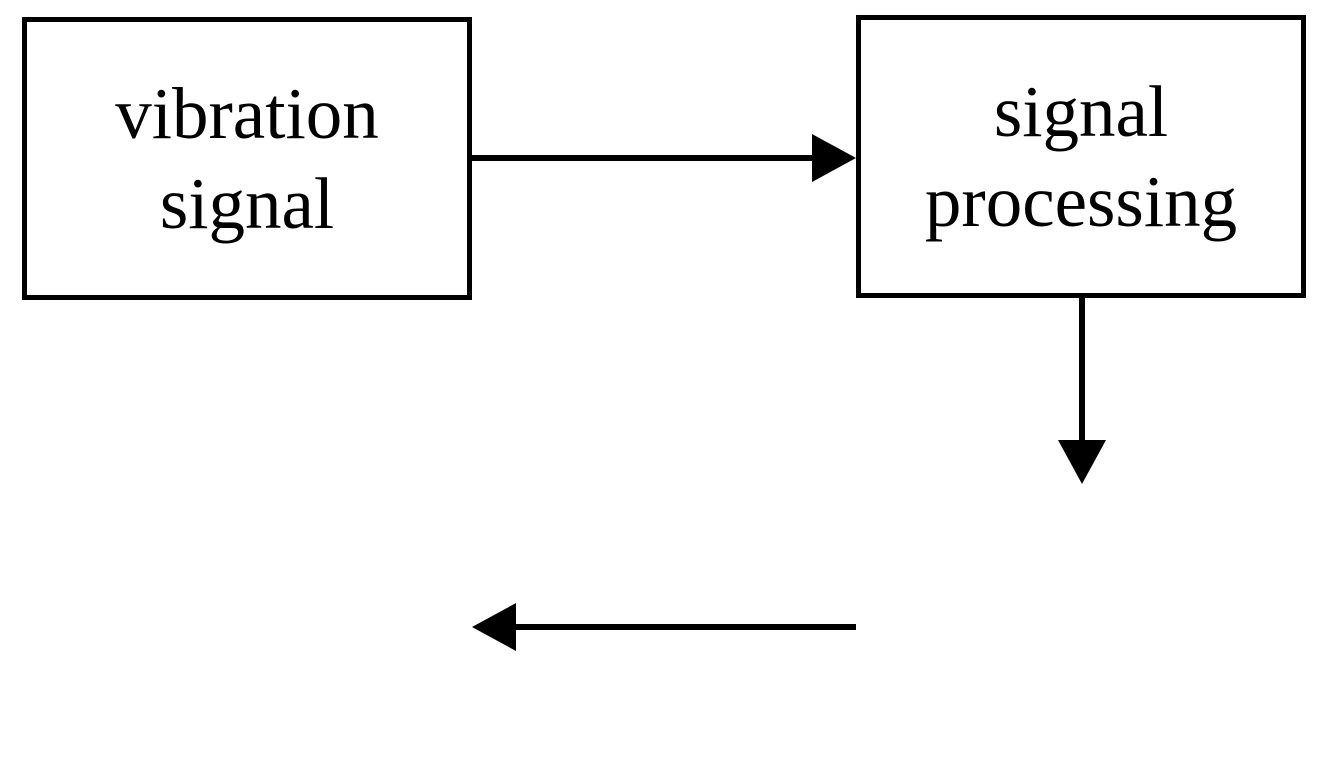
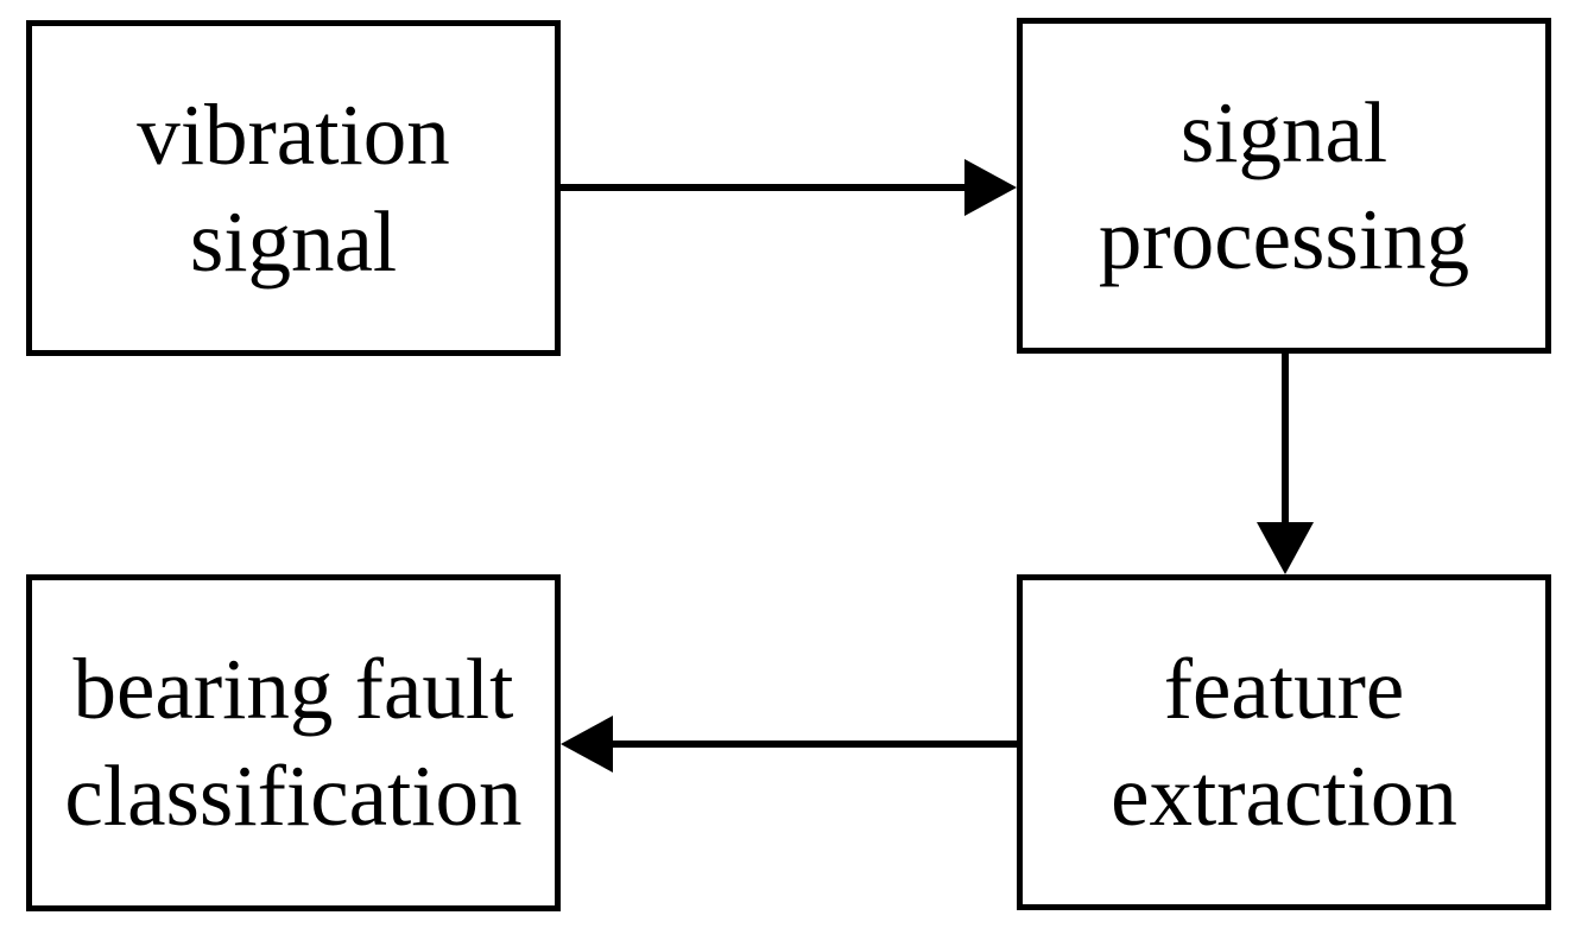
  vibration
  signal
  signal
  processing
+ feature
+ extraction
+ bearing fault
+ classification
